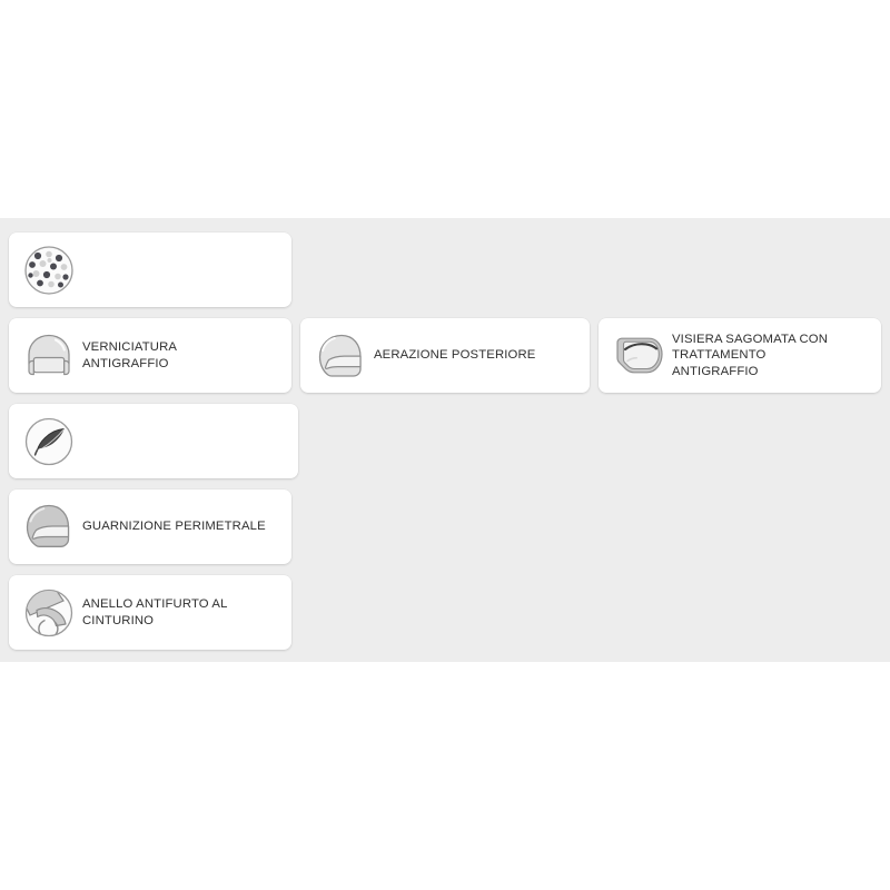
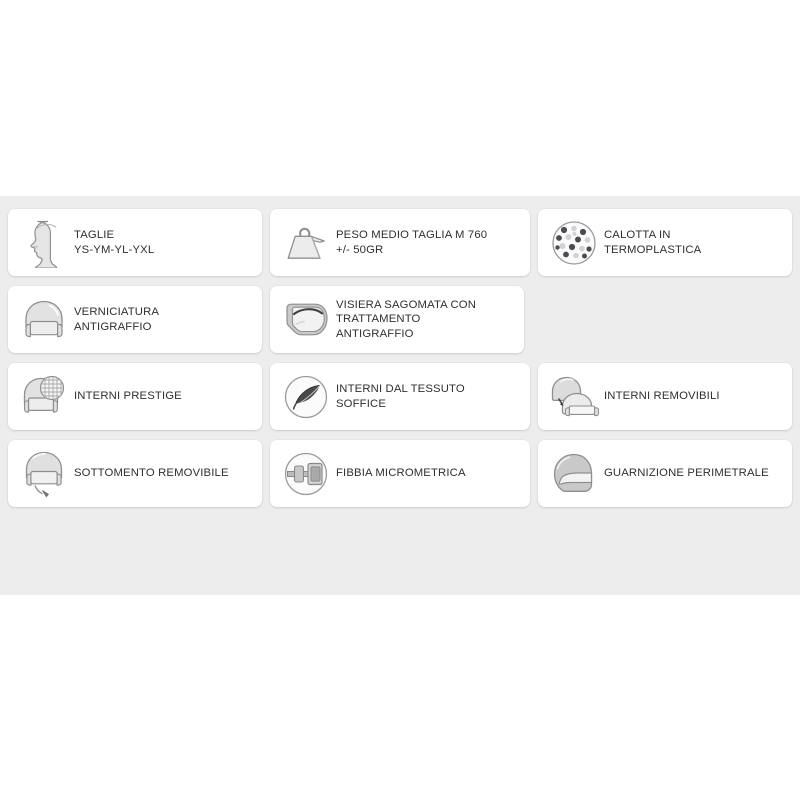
+ TAGLIE
+ YS-YM-YL-YXL
+ PESO MEDIO TAGLIA M 760
+ +/- 50GR
+ CALOTTA IN
+ TERMOPLASTICA
  VERNICIATURA
  ANTIGRAFFIO
- AERAZIONE POSTERIORE
  VISIERA SAGOMATA CON
  TRATTAMENTO
  ANTIGRAFFIO
+ INTERNI PRESTIGE
+ INTERNI DAL TESSUTO
+ SOFFICE
+ INTERNI REMOVIBILI
+ SOTTOMENTO REMOVIBILE
+ FIBBIA MICROMETRICA
  GUARNIZIONE PERIMETRALE
- ANELLO ANTIFURTO AL
- CINTURINO
